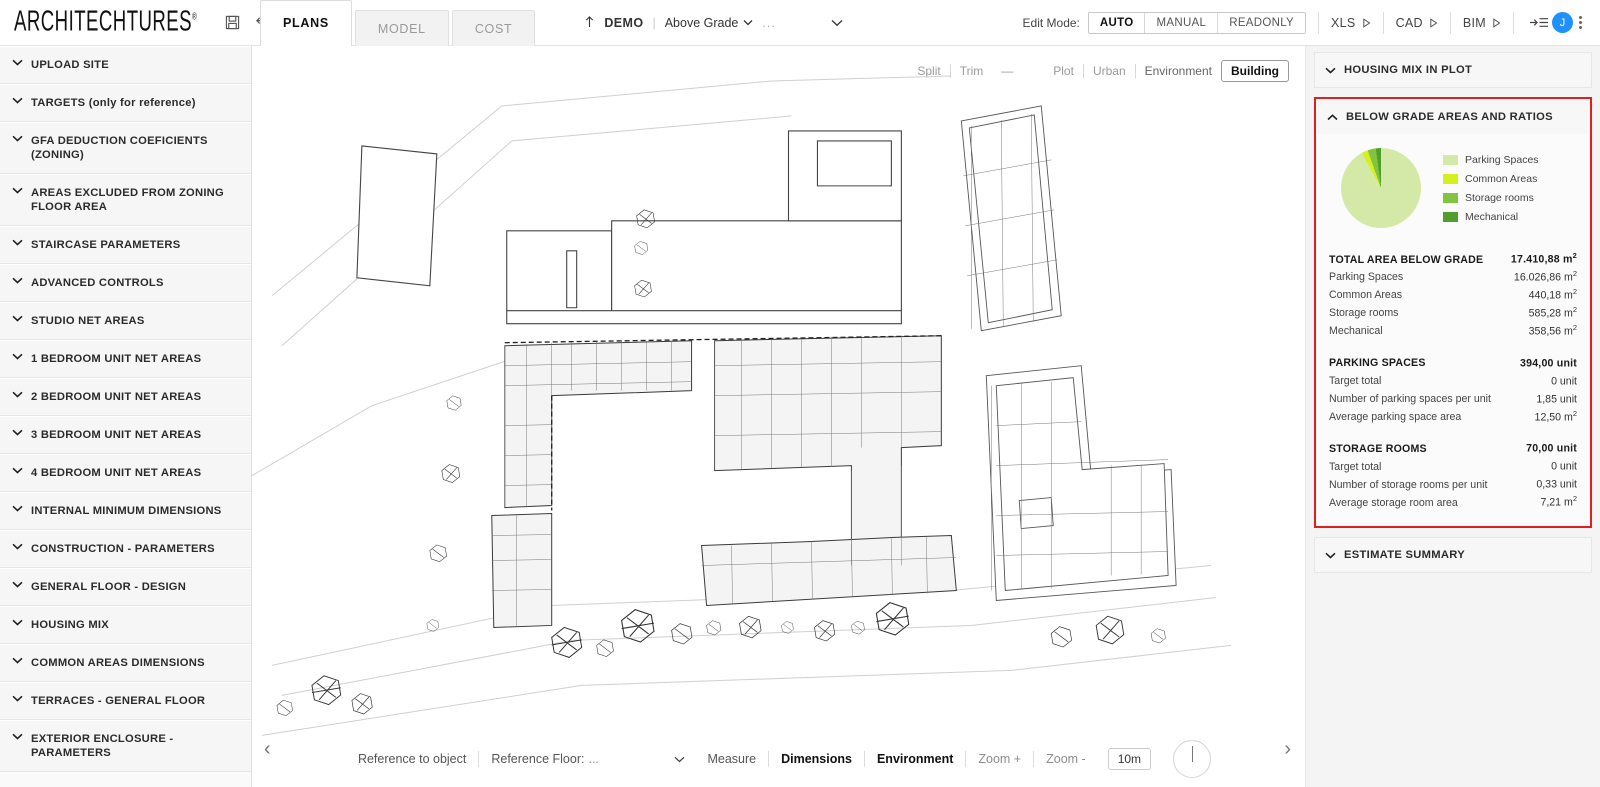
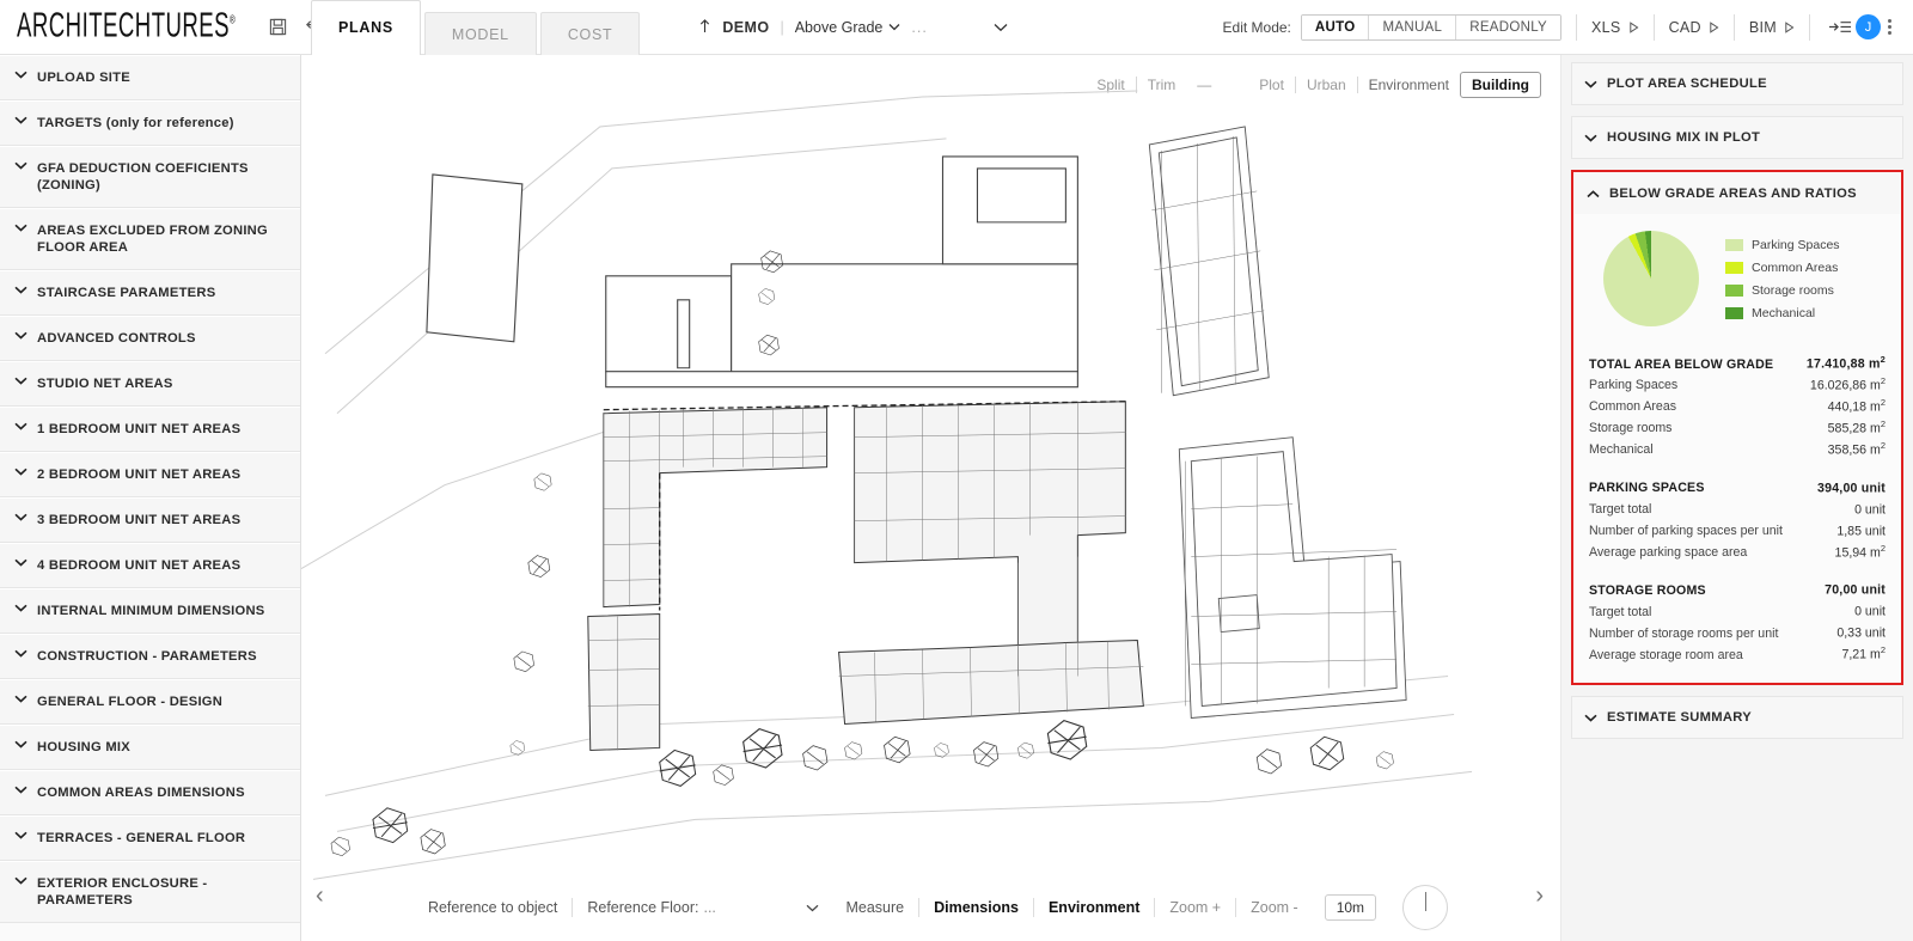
  ARCHITECHTURES®
  PLANS
  MODEL
  COST
  DEMO
  |
  Above Grade
  ...
  Edit Mode:
  AUTO
  MANUAL
  READONLY
  XLS
  CAD
  BIM
  J
  UPLOAD SITE
  TARGETS (only for reference)
  GFA DEDUCTION COEFICIENTS (ZONING)
  AREAS EXCLUDED FROM ZONING FLOOR AREA
  STAIRCASE PARAMETERS
  ADVANCED CONTROLS
  STUDIO NET AREAS
  1 BEDROOM UNIT NET AREAS
  2 BEDROOM UNIT NET AREAS
  3 BEDROOM UNIT NET AREAS
  4 BEDROOM UNIT NET AREAS
  INTERNAL MINIMUM DIMENSIONS
  CONSTRUCTION - PARAMETERS
  GENERAL FLOOR - DESIGN
  HOUSING MIX
  COMMON AREAS DIMENSIONS
  TERRACES - GENERAL FLOOR
  EXTERIOR ENCLOSURE - PARAMETERS
  Split
  Trim
  —
  Plot
  Urban
  Environment
  Building
  Reference to object
  Reference Floor:
  ...
  Measure
  Dimensions
  Environment
  Zoom +
  Zoom -
  10m
  ‹
  ›
+ PLOT AREA SCHEDULE
  HOUSING MIX IN PLOT
  BELOW GRADE AREAS AND RATIOS
  Parking Spaces
  Common Areas
  Storage rooms
  Mechanical
  TOTAL AREA BELOW GRADE
  17.410,88 m2
  Parking Spaces
  16.026,86 m2
  Common Areas
  440,18 m2
  Storage rooms
  585,28 m2
  Mechanical
  358,56 m2
  PARKING SPACES
  394,00 unit
  Target total
  0 unit
  Number of parking spaces per unit
  1,85 unit
  Average parking space area
- 12,50 m2
+ 15,94 m2
  STORAGE ROOMS
  70,00 unit
  Target total
  0 unit
  Number of storage rooms per unit
  0,33 unit
  Average storage room area
  7,21 m2
  ESTIMATE SUMMARY
